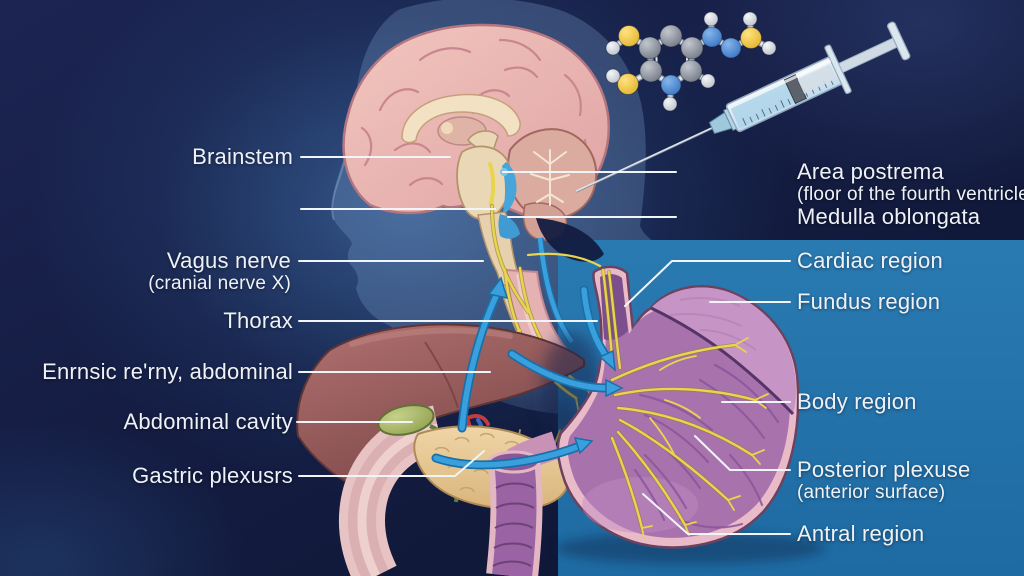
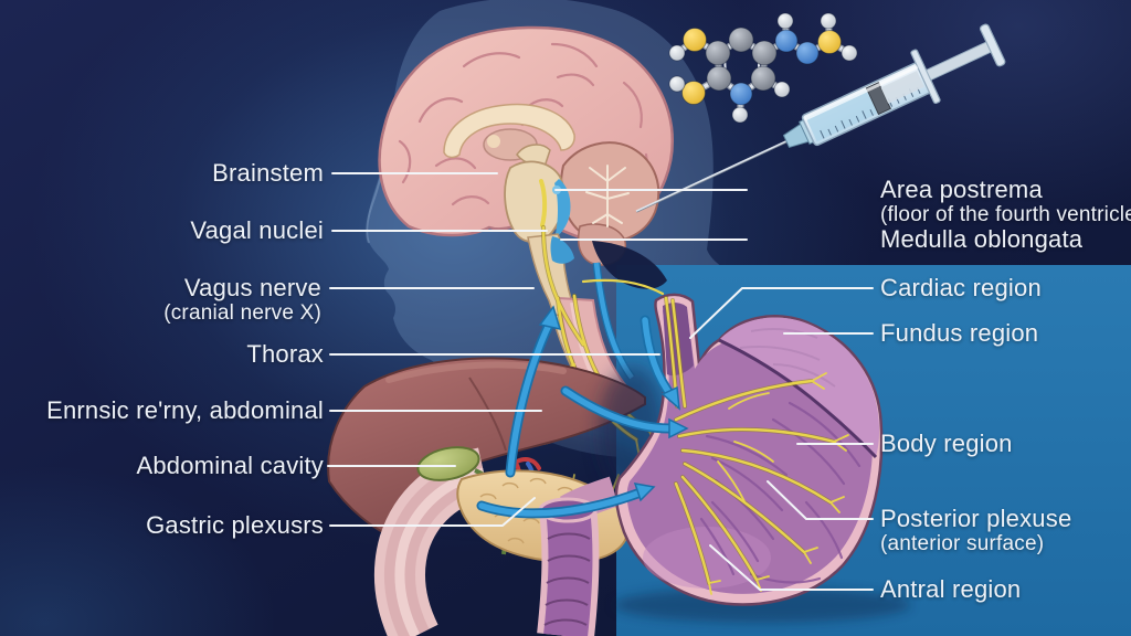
  Brainstem
+ Vagal nuclei
  Vagus nerve
  (cranial nerve X)
  Thorax
  Enrnsic re'rny, abdominal
  Abdominal cavity
  Gastric plexusrs
  Area postrema
  (floor of the fourth ventricl
  Medulla oblongata
  Cardiac region
  Fundus region
  Body region
  Posterior plexuse
  (anterior surface)
  Antral region
